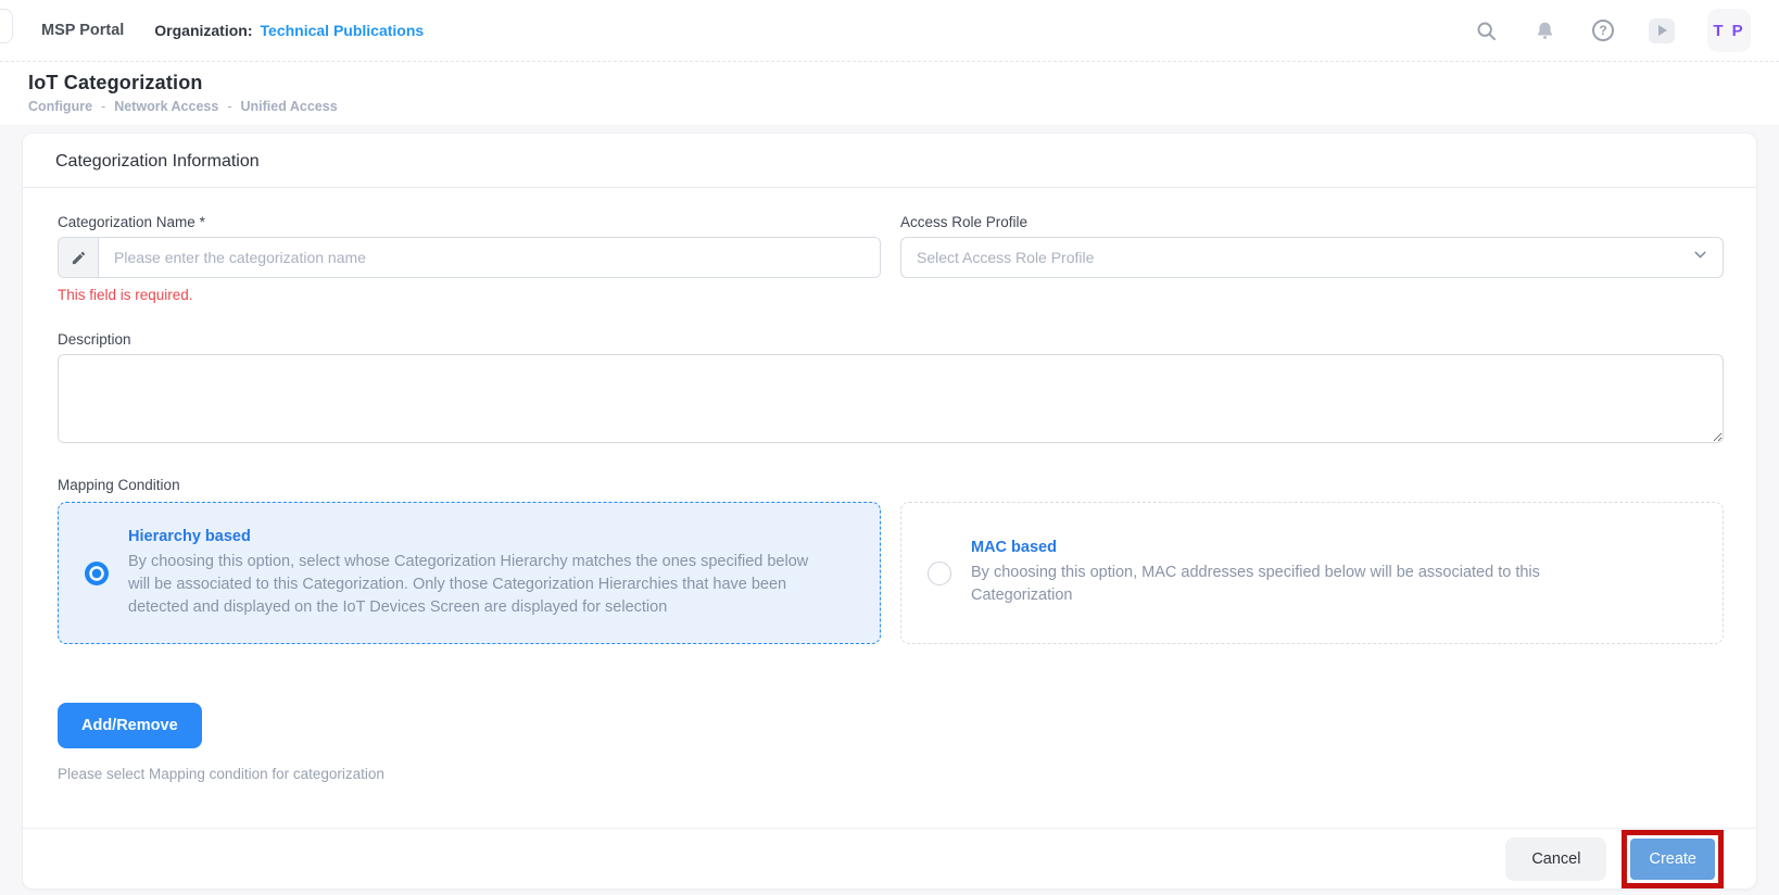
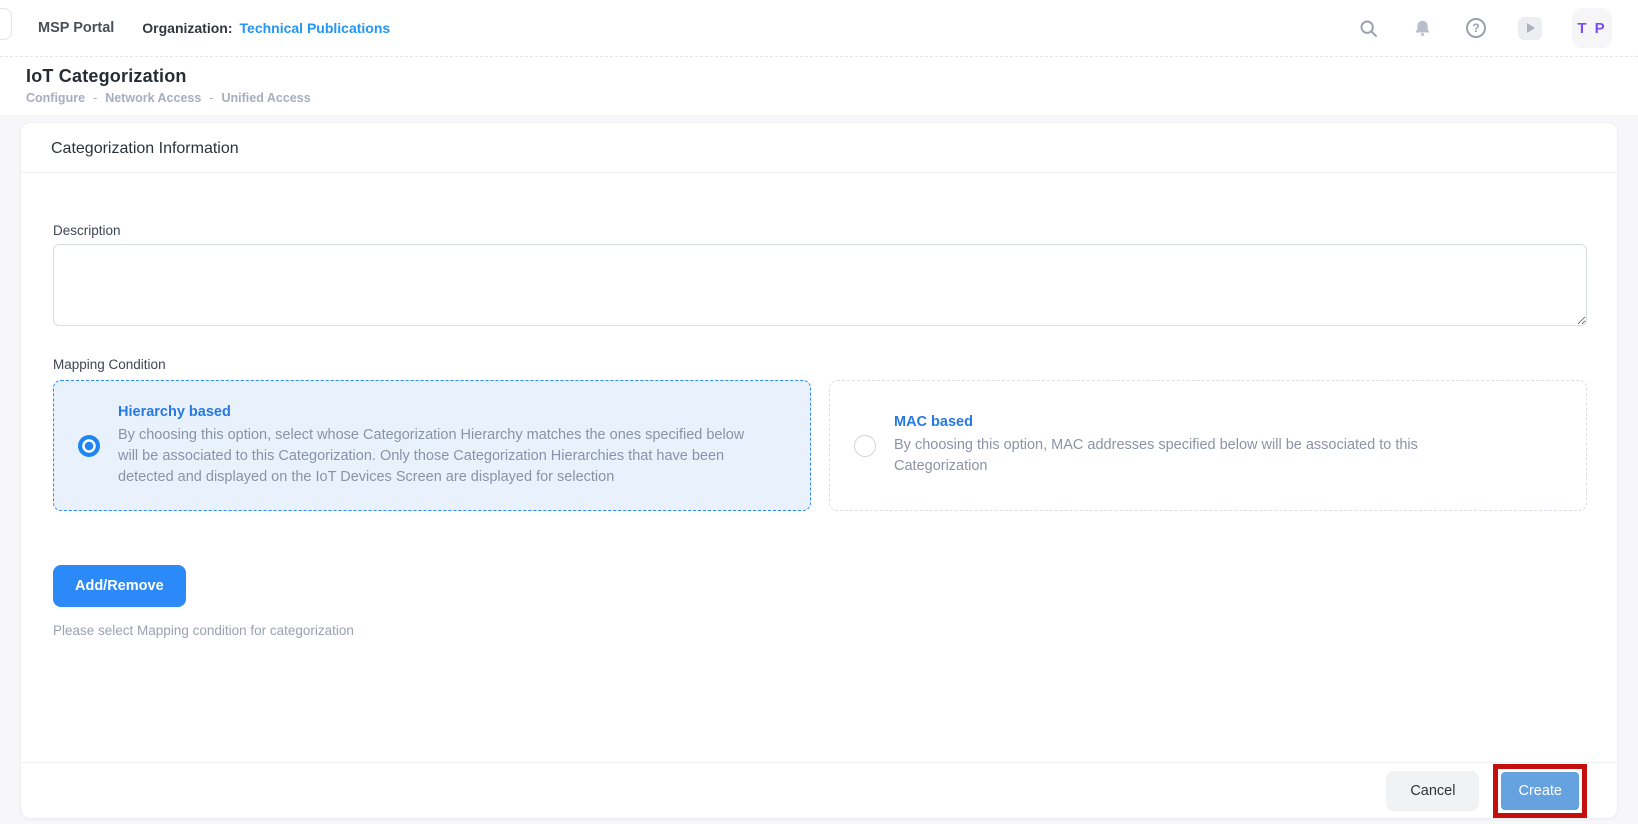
  MSP Portal
  Organization:
  Technical Publications
  T P
  IoT Categorization
  Configure
  Network Access
  Unified Access
  Categorization Information
- Categorization Name *
- Please enter the categorization name
- This field is required.
- Access Role Profile
- Select Access Role Profile
  Description
  Mapping Condition
  Hierarchy based
  By choosing this option, select whose Categorization Hierarchy matches the ones specified below will be associated to this Categorization. Only those Categorization Hierarchies that have been detected and displayed on the IoT Devices Screen are displayed for selection
  MAC based
  By choosing this option, MAC addresses specified below will be associated to this Categorization
  Add/Remove
  Please select Mapping condition for categorization
  Cancel
  Create
